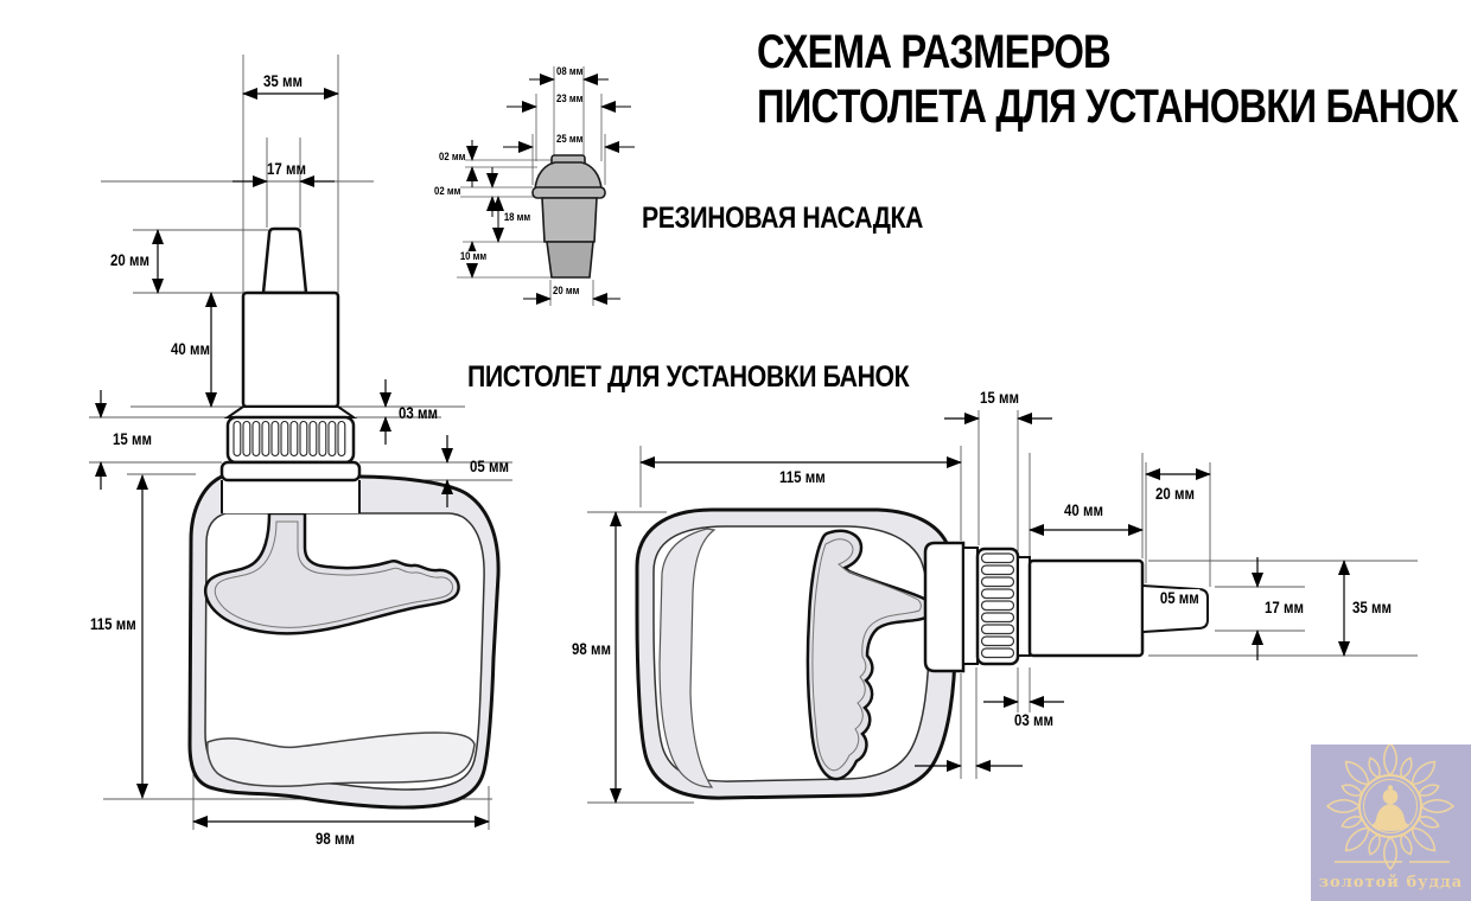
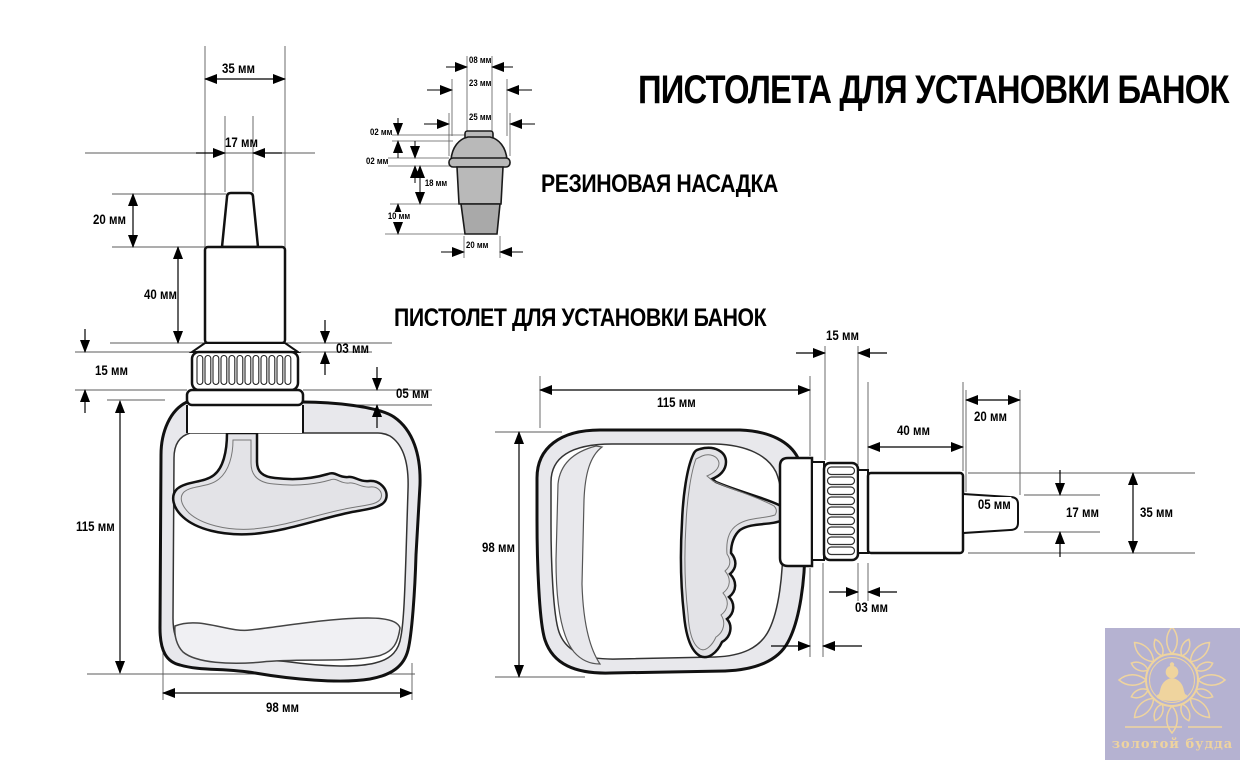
- СХЕМА РАЗМЕРОВ
  ПИСТОЛЕТА ДЛЯ УСТАНОВКИ БАНОК
  РЕЗИНОВАЯ НАСАДКА
  ПИСТОЛЕТ ДЛЯ УСТАНОВКИ БАНОК
  35 мм
  17 мм
  20 мм
  40 мм
  03 мм
  15 мм
  05 мм
  115 мм
  98 мм
  08 мм
  23 мм
  25 мм
  02 мм
  02 мм
  18 мм
  10 мм
  20 мм
  15 мм
  115 мм
  40 мм
  20 мм
  98 мм
  05 мм
  17 мм
  35 мм
  03 мм
  золотой будда
